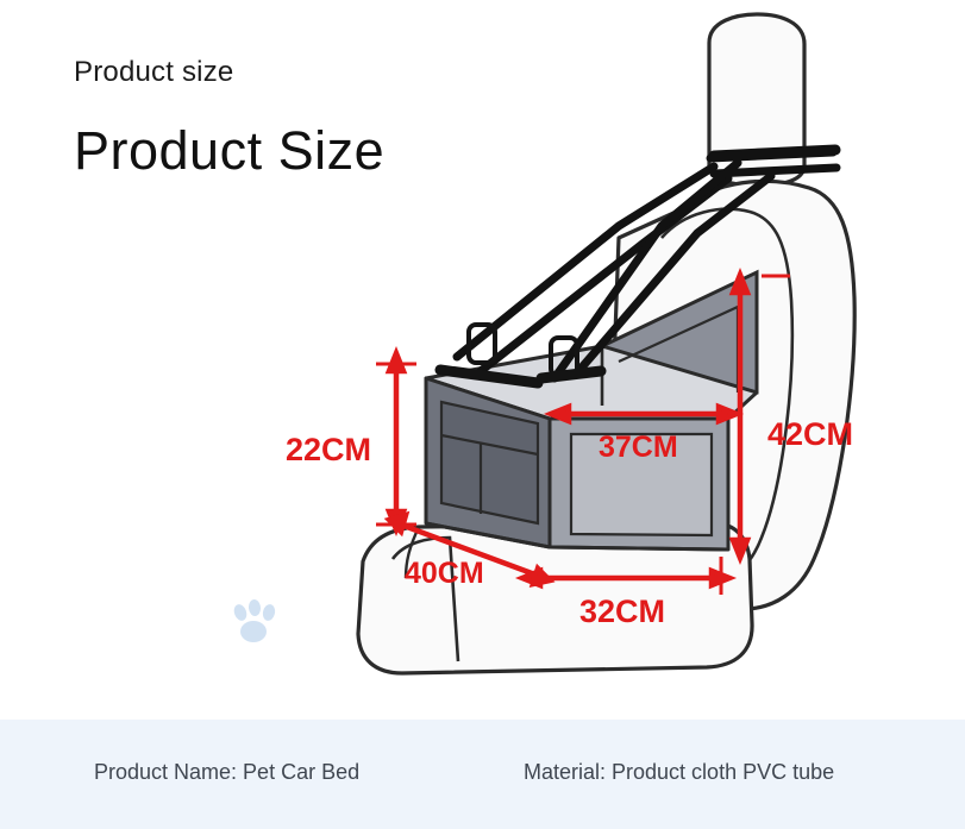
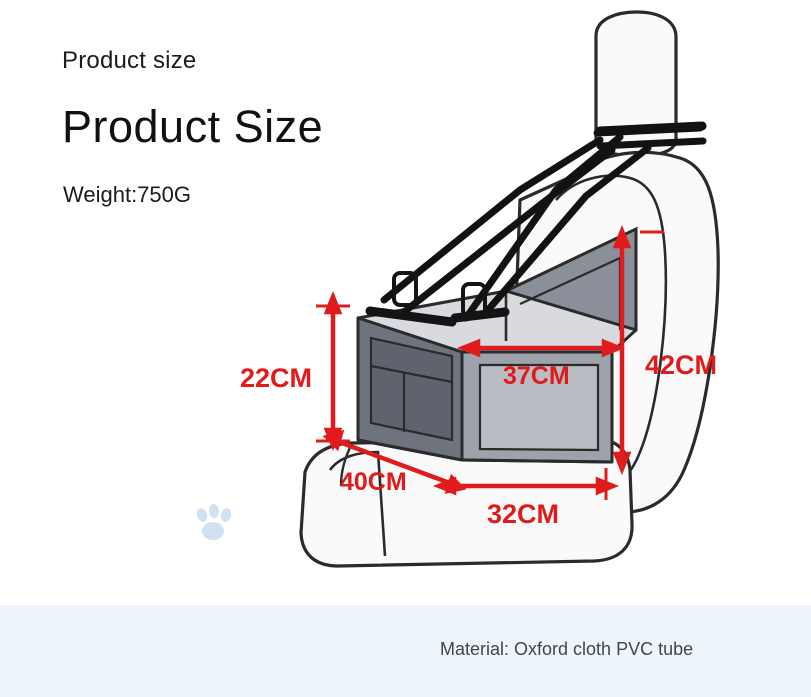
  Product size
  Product Size
+ Weight:750G
  22CM
  37CM
  42CM
  40CM
  32CM
- Product Name: Pet Car Bed
- Material: Product cloth PVC tube
+ Material: Oxford cloth PVC tube
